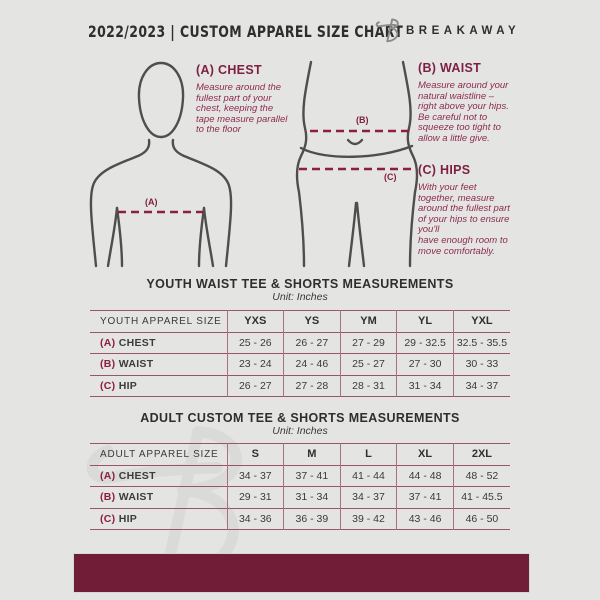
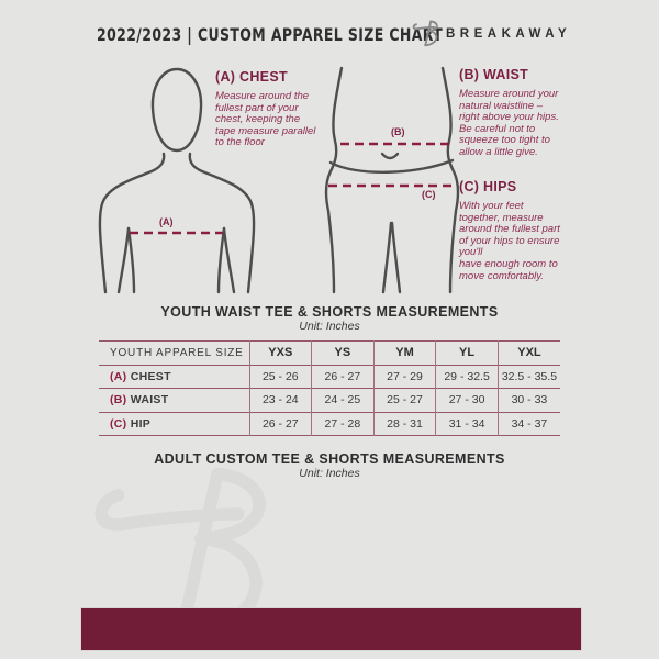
  2022/2023 | CUSTOM APPAREL SIZE CHAT
  BREAKAWAY
  (A)
  (B)
  (C)
  (A) CHEST
  Measure around the
  fullest part of your
  chest, keeping the
  tape measure parallel
  to the floor
  (B) WAIST
  Measure around your
  natural waistline –
  right above your hips.
  Be careful not to
  squeeze too tight to
  allow a little give.
  (C) HIPS
  With your feet
  together, measure
  around the fullest part
  of your hips to ensure
  you'll
  have enough room to
  move comfortably.
  YOUTH WAIST TEE & SHORTS MEASUREMENTS
  Unit: Inches
  YOUTH APPAREL SIZE	YXS	YS	YM	YL	YXL
  (A) CHEST	25 - 26	26 - 27	27 - 29	29 - 32.5	32.5 - 35.5
- (B) WAIST	23 - 24	24 - 46	25 - 27	27 - 30	30 - 33
+ (B) WAIST	23 - 24	24 - 25	25 - 27	27 - 30	30 - 33
  (C) HIP	26 - 27	27 - 28	28 - 31	31 - 34	34 - 37
  ADULT CUSTOM TEE & SHORTS MEASUREMENTS
  Unit: Inches
- ADULT APPAREL SIZE	S	M	L	XL	2XL
- (A) CHEST	34 - 37	37 - 41	41 - 44	44 - 48	48 - 52
- (B) WAIST	29 - 31	31 - 34	34 - 37	37 - 41	41 - 45.5
- (C) HIP	34 - 36	36 - 39	39 - 42	43 - 46	46 - 50
